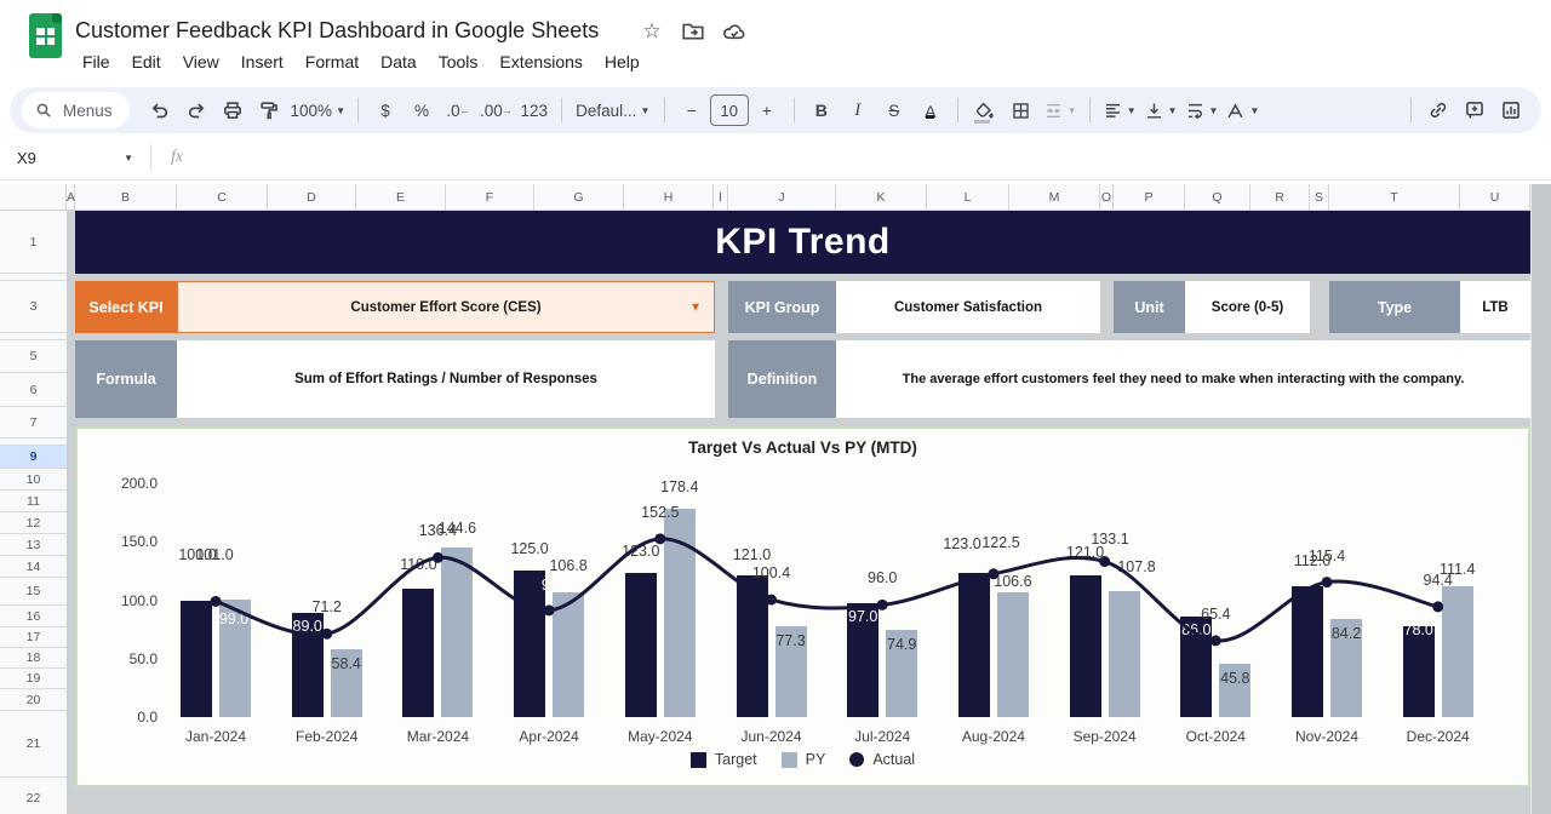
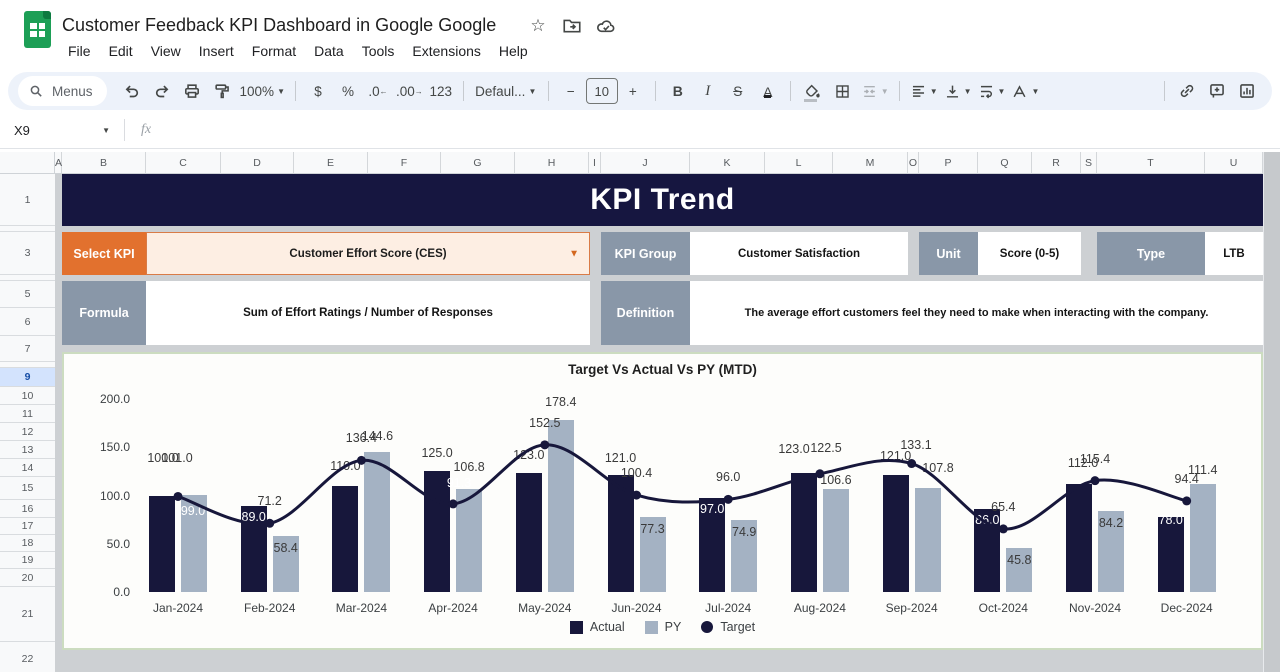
- Customer Feedback KPI Dashboard in Google Sheets
+ Customer Feedback KPI Dashboard in Google Google
  ☆
  File
  Edit
  View
  Insert
  Format
  Data
  Tools
  Extensions
  Help
  Menus
  100%
  ▼
  $
  %
  .0
  ←
  .00
  →
  123
  Defaul...
  ▼
  −
  10
  +
  B
  I
  S
  A
  ▼
  ▼
  ▼
  ▼
  ▼
  X9
  ▼
  fx
  A
  B
  C
  D
  E
  F
  G
  H
  I
  J
  K
  L
  M
  O
  P
  Q
  R
  S
  T
  U
  1
  3
  5
  6
  7
  9
  10
  11
  12
  13
  14
  15
  16
  17
  18
  19
  20
  21
  22
  KPI Trend
  Select KPI
  Customer Effort Score (CES)
  ▼
  KPI Group
  Customer Satisfaction
  Unit
  Score (0-5)
  Type
  LTB
  Formula
  Sum of Effort Ratings / Number of Responses
  Definition
  The average effort customers feel they need to make when interacting with the company.
  Target Vs Actual Vs PY (MTD)
  Jan-2024
  100.0
  101.0
  99.0
  Feb-2024
  89.0
  58.4
  71.2
  Mar-2024
  11.0
  144.6
  136.4
  Apr-2024
  125.0
  106.8
  91.3
  May-2024
  123.0
  178.4
  152.5
  Jun-2024
  121.0
  77.3
  100.4
  Jul-2024
  97.0
  74.9
  96.0
  Aug-2024
  123.0
  106.6
  122.5
  Sep-2024
  121.0
  107.8
  133.1
  Oct-2024
  86.0
  45.8
  65.4
  Nov-2024
  112.0
  84.2
  115.4
  Dec-2024
  78.0
  111.4
  94.4
  200.0
  150.0
  100.0
  50.0
  0.0
- Target
+ Actual
  PY
- Actual
+ Target
